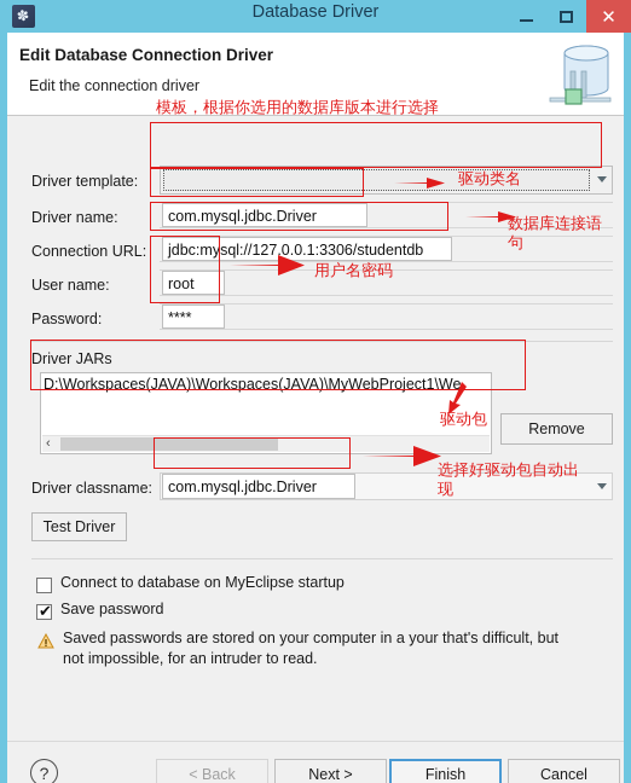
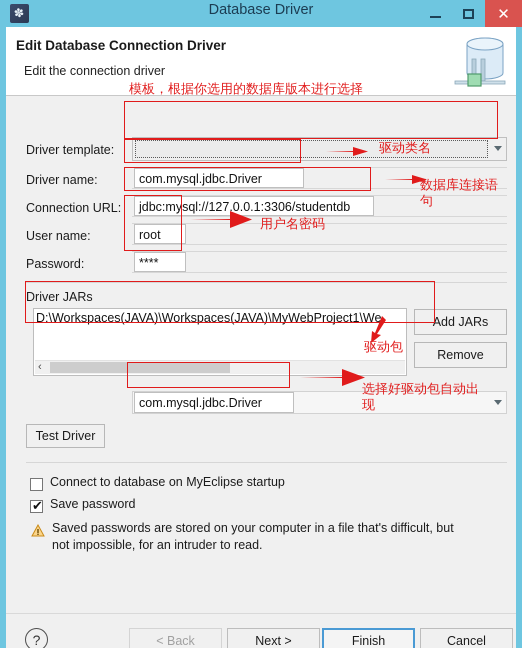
  Database Driver
  ✕
  Edit Database Connection Driver
  Edit the connection driver
  Driver template:
  Driver name:
  com.mysql.jdbc.Driver
  Connection URL:
  jdbc:mysql://127.0.0.1:3306/studentdb
  User name:
  root
  Password:
  ****
  Driver JARs
  D:\Workspaces(JAVA)\Workspaces(JAVA)\MyWebProject1\We
  ‹
+ Add JARs
  Remove
- Driver classname:
  com.mysql.jdbc.Driver
  Test Driver
  Connect to database on MyEclipse startup
  ✔
  Save password
- Saved passwords are stored on your computer in a your that's difficult, but not impossible, for an intruder to read.
+ Saved passwords are stored on your computer in a file that's difficult, but not impossible, for an intruder to read.
  ?
  < Back
  Next >
  Finish
  Cancel
  模板，根据你选用的数据库版本进行选择
  驱动类名
  数据库连接语
  句
  用户名密码
  驱动包
  选择好驱动包自动出
  现
